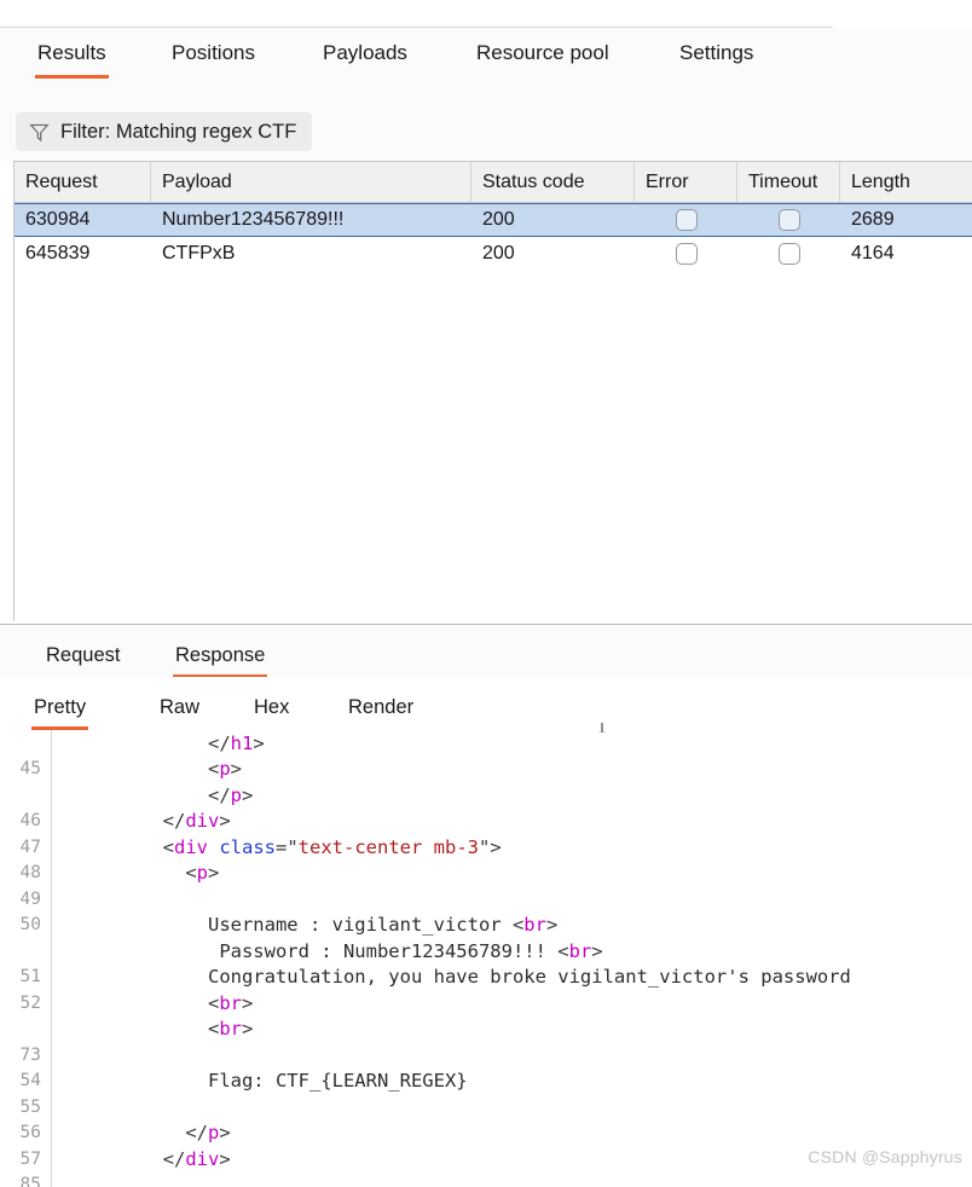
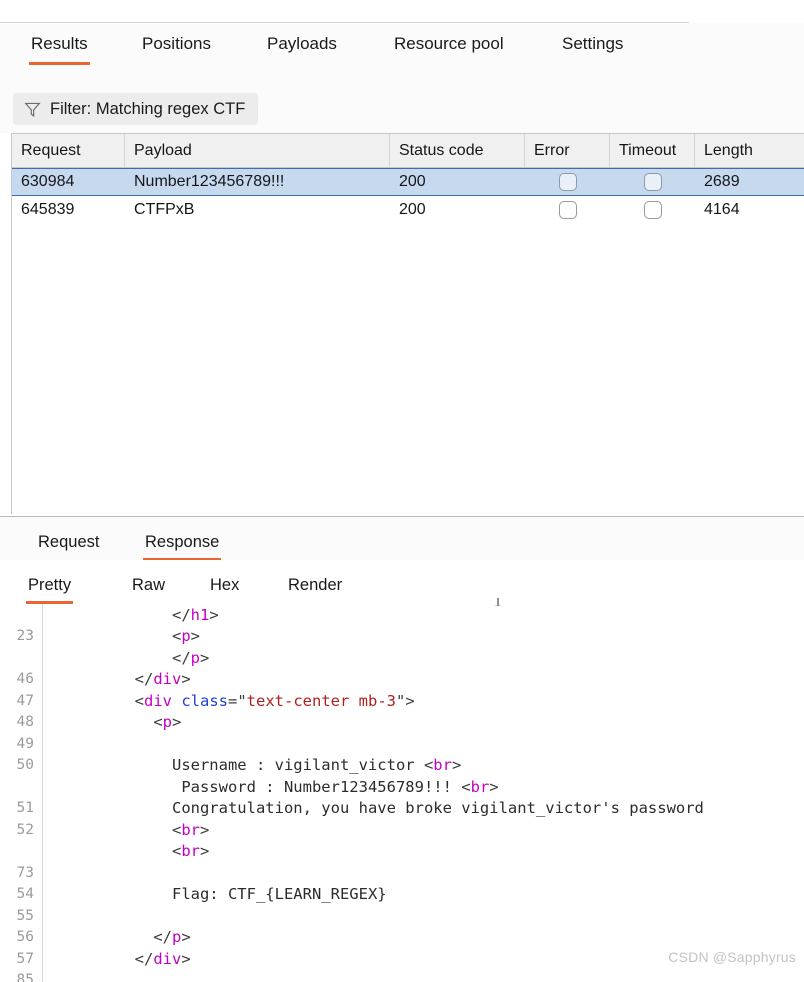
  Results
  Positions
  Payloads
  Resource pool
  Settings
  Filter: Matching regex CTF
  Request
  Payload
  Status code
  Error
  Timeout
  Length
  630984
  Number123456789!!!
  200
  2689
  645839
  CTFPxB
  200
  4164
  Request
  Response
  Pretty
  Raw
  Hex
  Render
  </h1>
- 45
+ 23
  <p>
  </p>
  46
  </div>
  47
  <div class="text-center mb-3">
  48
  <p>
  49
  50
  Username : vigilant_victor <br>
  Password : Number123456789!!! <br>
  51
  Congratulation, you have broke vigilant_victor's password
  52
  <br>
  <br>
  73
  54
  Flag: CTF_{LEARN_REGEX}
  55
  56
  </p>
  57
  </div>
  85
  1
  CSDN @Sapphyrus
